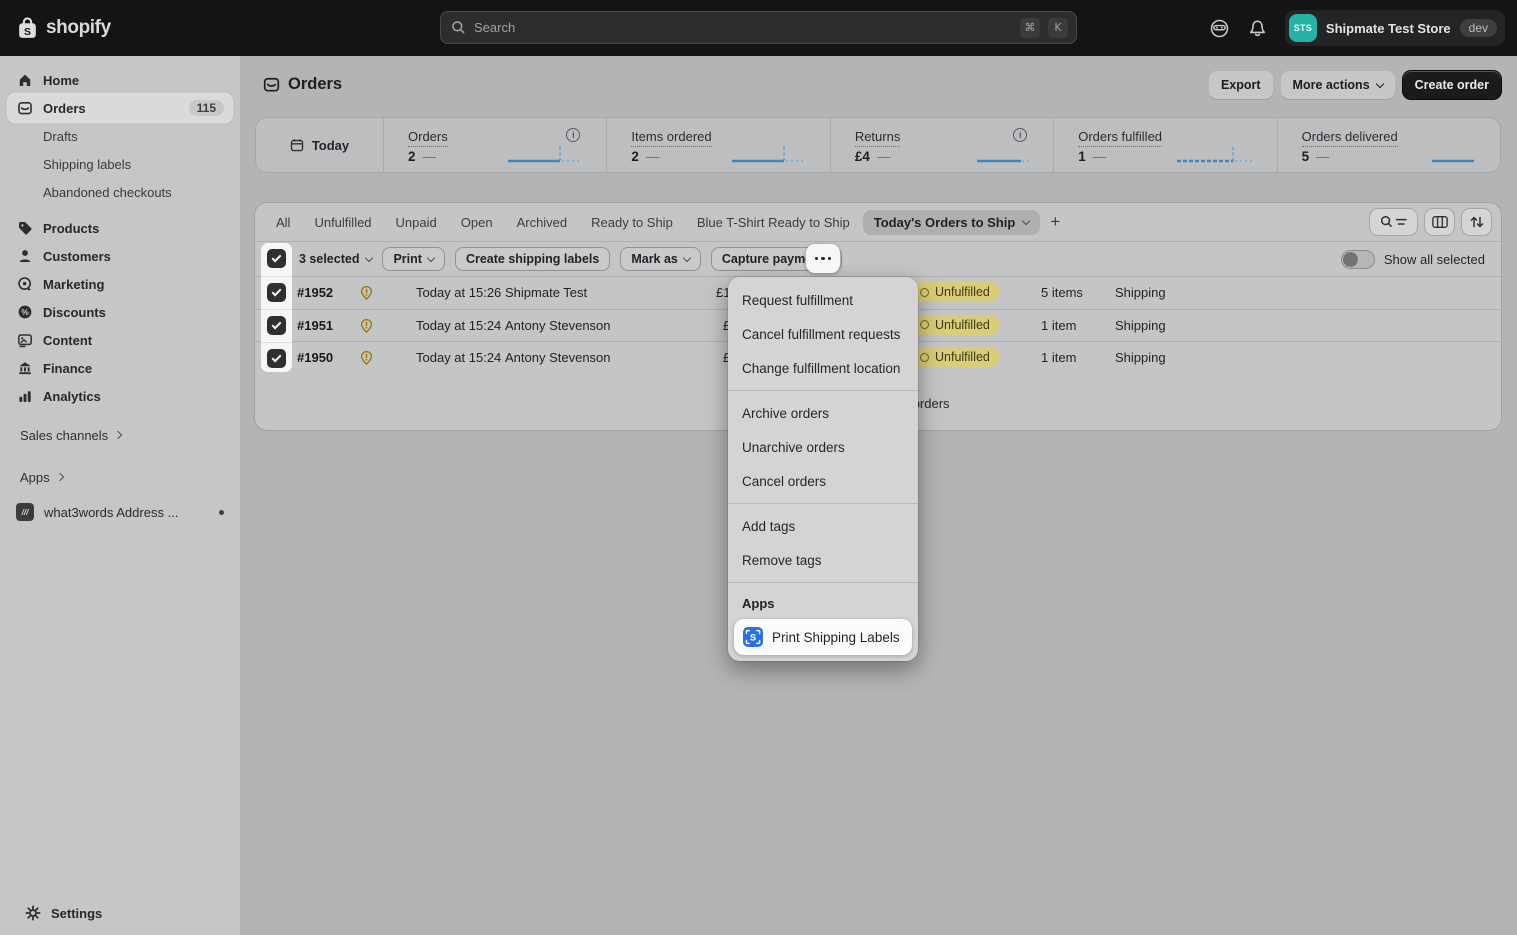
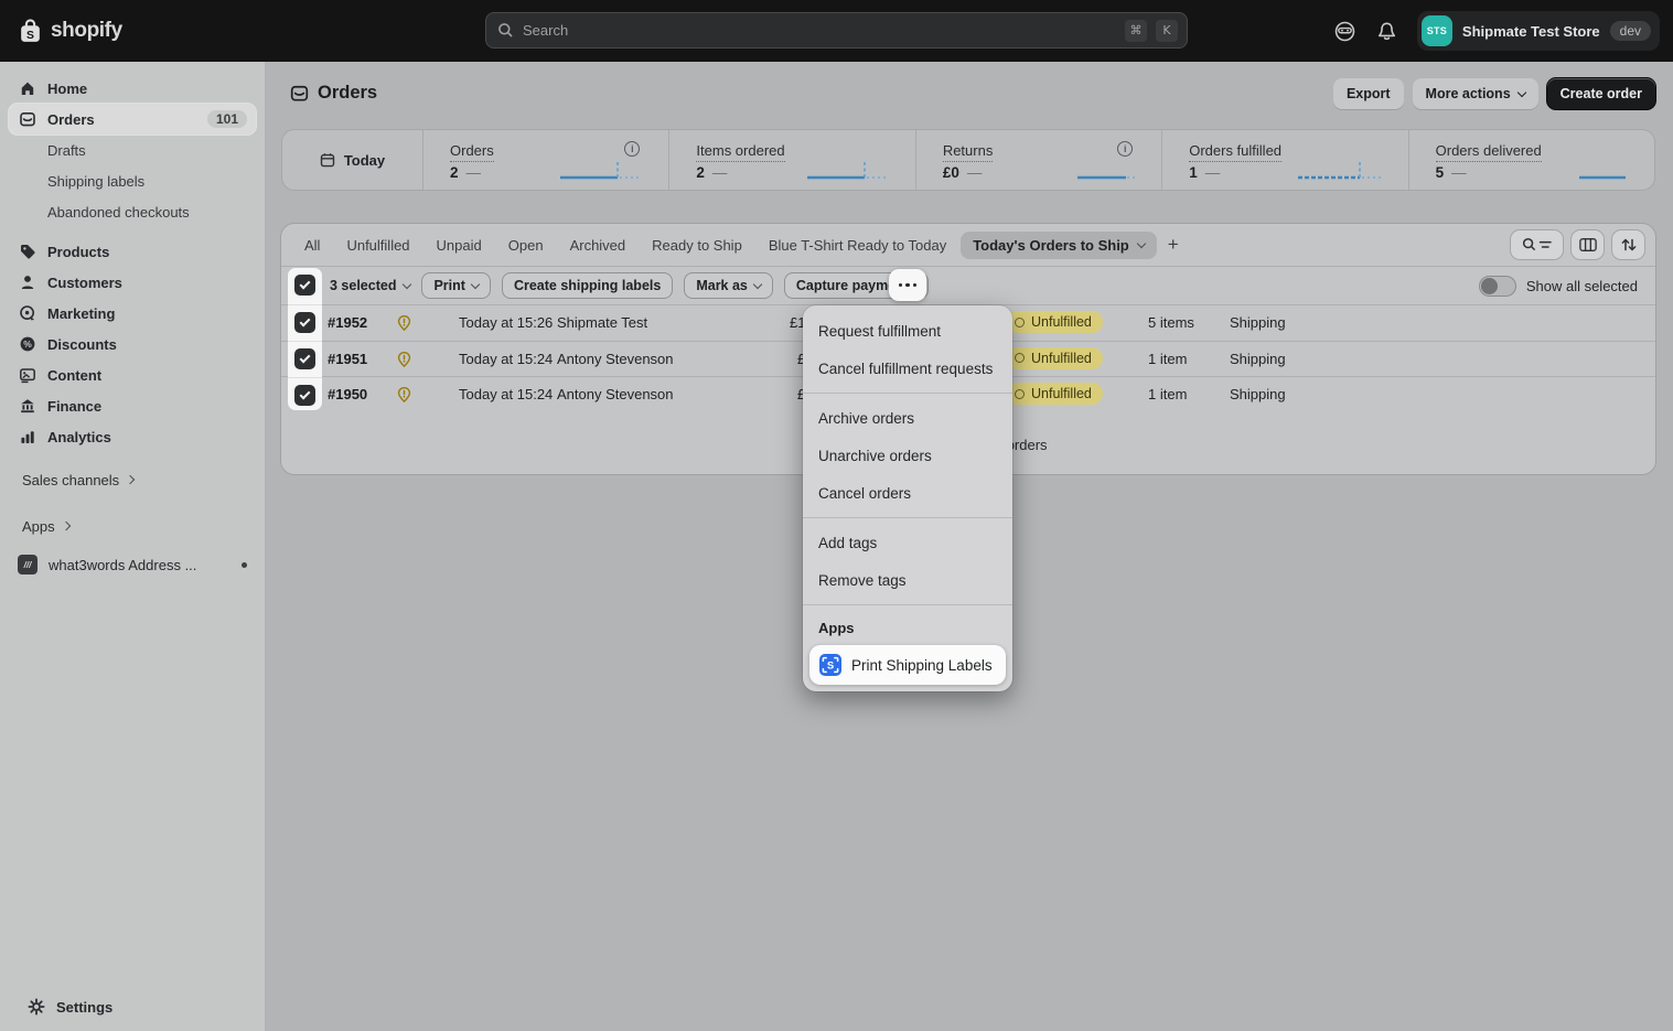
  S
  shopify
  Search
  ⌘
  K
  STS
  Shipmate Test Store
  dev
  Home
  Orders
- 115
+ 101
  Drafts
  Shipping labels
  Abandoned checkouts
  Products
  Customers
  Marketing
  %
  Discounts
  Content
  Finance
  Analytics
  Sales channels
  Apps
  ///
  what3words Address ...
  Settings
  Orders
  Export
  More actions
  Create order
  Today
  Orders
  i
  2
  —
  Items ordered
  2
  —
  Returns
  i
- £4
+ £0
  —
  Orders fulfilled
  1
  —
  Orders delivered
  5
  —
  All
  Unfulfilled
  Unpaid
  Open
  Archived
  Ready to Ship
- Blue T-Shirt Ready to Ship
+ Blue T-Shirt Ready to Today
  Today's Orders to Ship
  +
  3 selected
  Print
  Create shipping labels
  Mark as
  Capture paym
  Show all selected
  #1952
  Today at 15:26
  Shipmate Test
  £1
  Unfulfilled
  5 items
  Shipping
  #1951
  Today at 15:24
  Antony Stevenson
  £
  Unfulfilled
  1 item
  Shipping
  #1950
  Today at 15:24
  Antony Stevenson
  £
  Unfulfilled
  1 item
  Shipping
  Request fulfillment
  Cancel fulfillment requests
- Change fulfillment location
  Archive orders
  Unarchive orders
  Cancel orders
  Add tags
  Remove tags
  Apps
  S
  Print Shipping Labels
